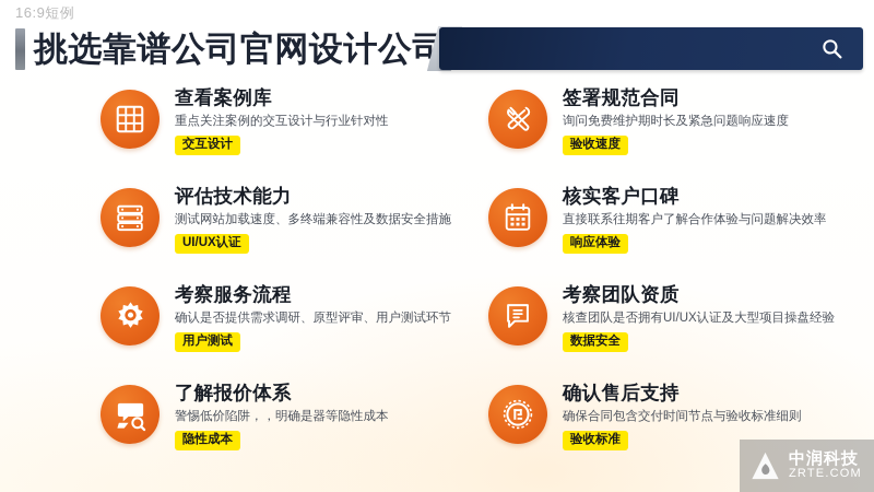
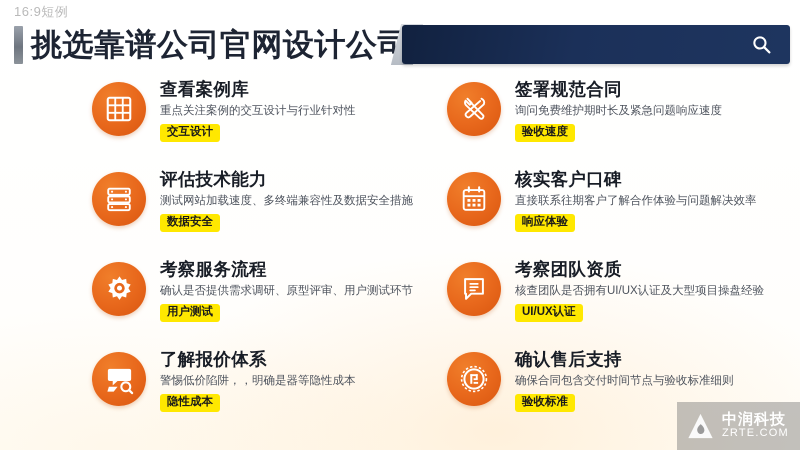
  16:9短例
  挑选靠谱公司官网设计公司
  查看案例库
  重点关注案例的交互设计与行业针对性
  交互设计
  签署规范合同
  询问免费维护期时长及紧急问题响应速度
  验收速度
  评估技术能力
  测试网站加载速度、多终端兼容性及数据安全措施
- UI/UX认证
+ 数据安全
  核实客户口碑
  直接联系往期客户了解合作体验与问题解决效率
  响应体验
  考察服务流程
  确认是否提供需求调研、原型评审、用户测试环节
  用户测试
  考察团队资质
  核查团队是否拥有UI/UX认证及大型项目操盘经验
- 数据安全
+ UI/UX认证
  了解报价体系
  警惕低价陷阱，，明确是器等隐性成本
  隐性成本
  确认售后支持
  确保合同包含交付时间节点与验收标准细则
  验收标准
  中润科技
  ZRTE.COM
